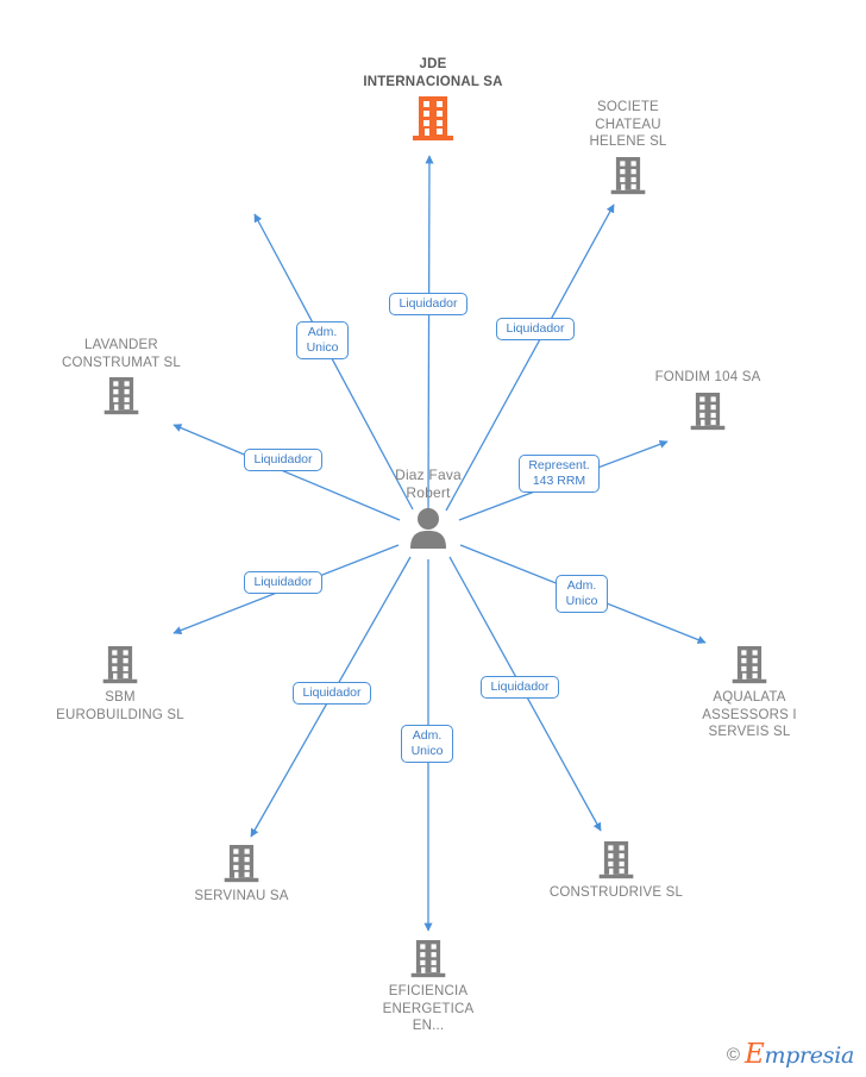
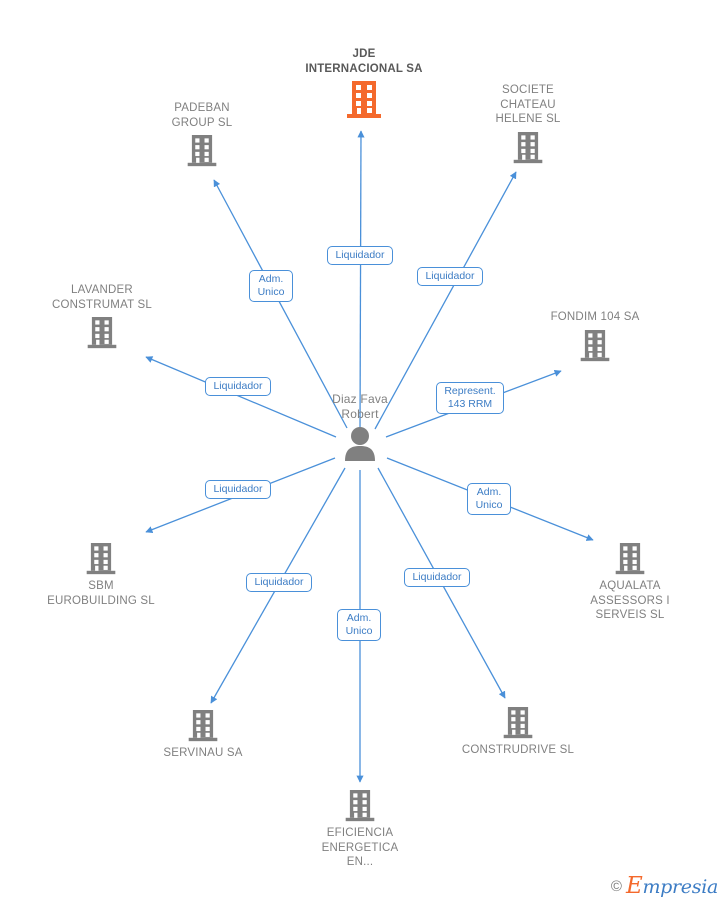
  JDE
  INTERNACIONAL SA
+ PADEBAN
+ GROUP SL
  SOCIETE
  CHATEAU
  HELENE SL
  LAVANDER
  CONSTRUMAT SL
  FONDIM 104 SA
  Diaz Fava
  Robert
  SBM
  EUROBUILDING SL
  AQUALATA
  ASSESSORS I
  SERVEIS SL
  SERVINAU SA
  CONSTRUDRIVE SL
  EFICIENCIA
  ENERGETICA
  EN...
  Liquidador
  Adm.
  Unico
  Liquidador
  Liquidador
  Represent.
  143 RRM
  Liquidador
  Adm.
  Unico
  Liquidador
  Liquidador
  Adm.
  Unico
  ©
  Empresia
